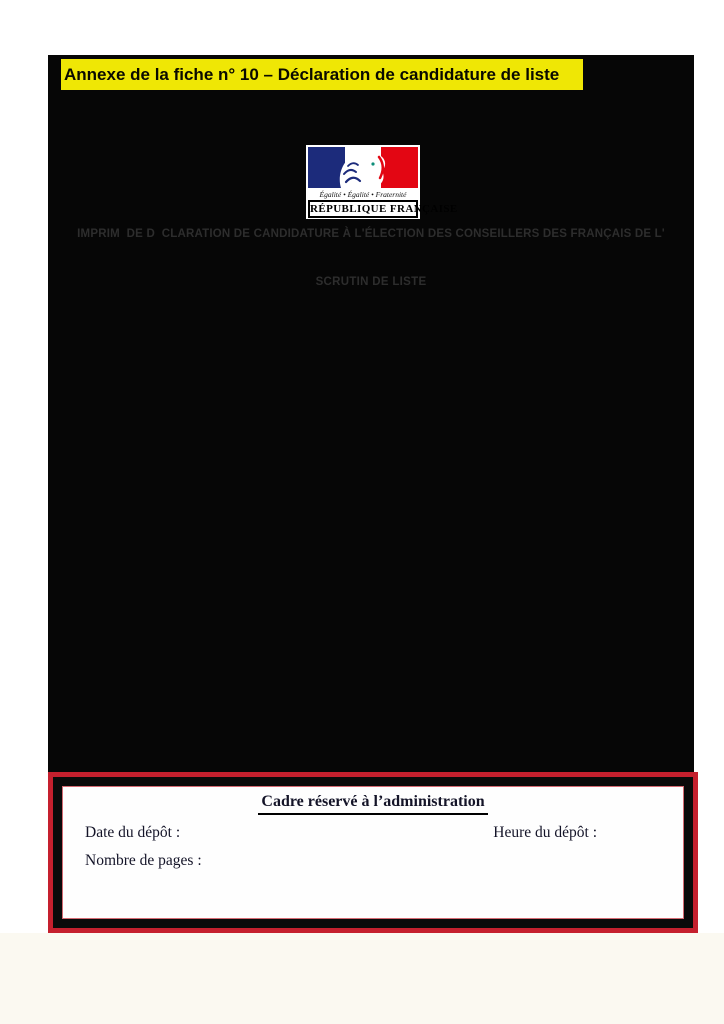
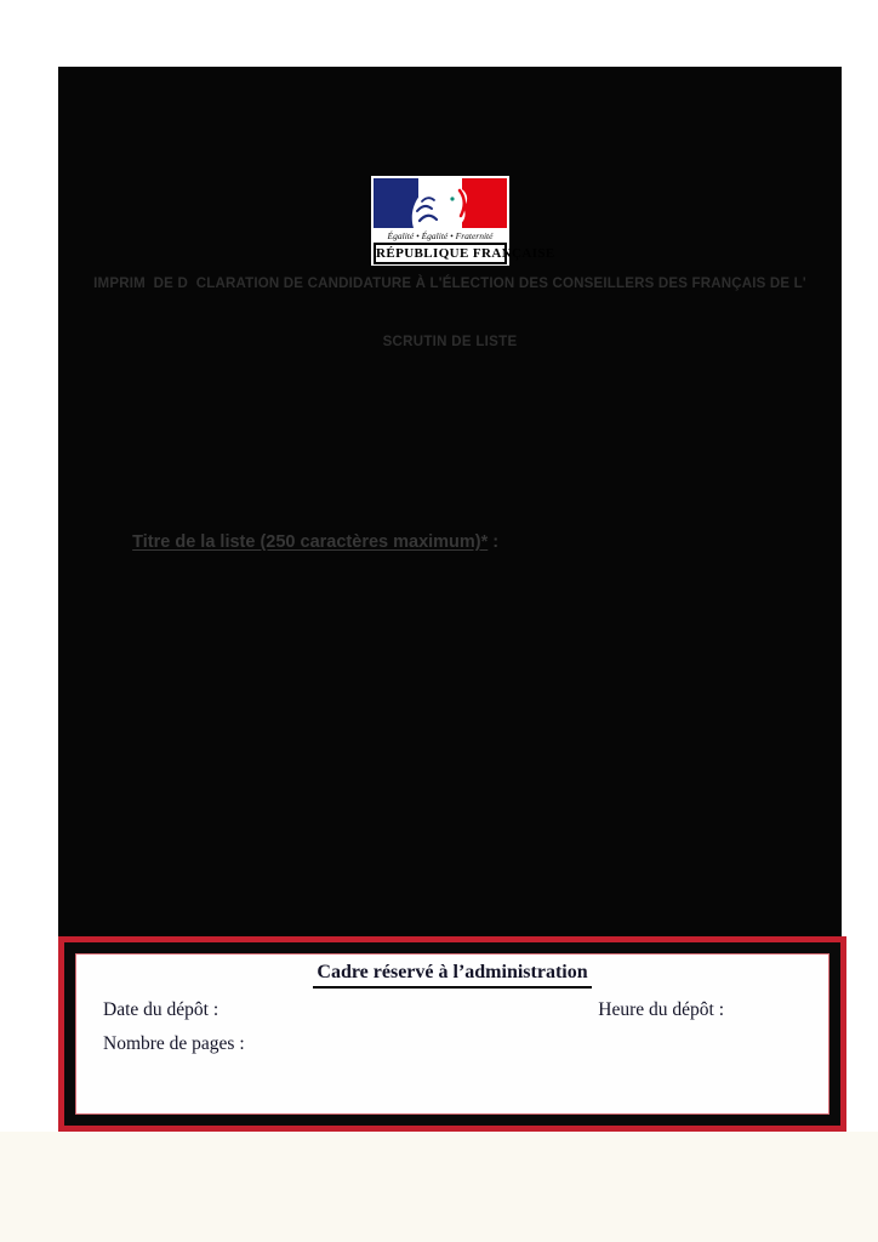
- Annexe de la fiche n° 10 – Déclaration de candidature de liste
  Égalité • Égalité • Fraternité
  RÉPUBLIQUE FRANÇAISE
  IMPRIM DE D CLARATION DE CANDIDATURE À L'ÉLECTION DES CONSEILLERS DES FRANÇAIS DE L'
  SCRUTIN DE LISTE
+ Titre de la liste (250 caractères maximum)* :
  Cadre réservé à l’administration
  Date du dépôt :
  Heure du dépôt :
  Nombre de pages :
